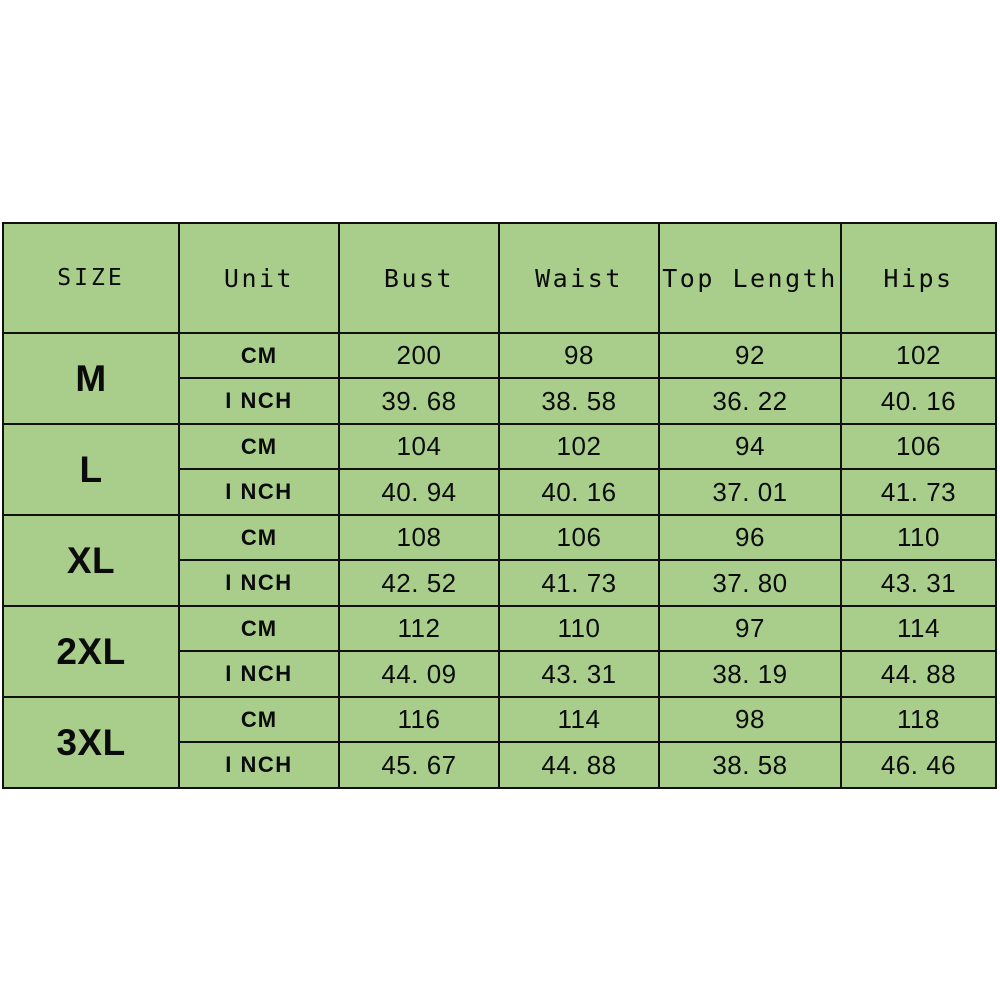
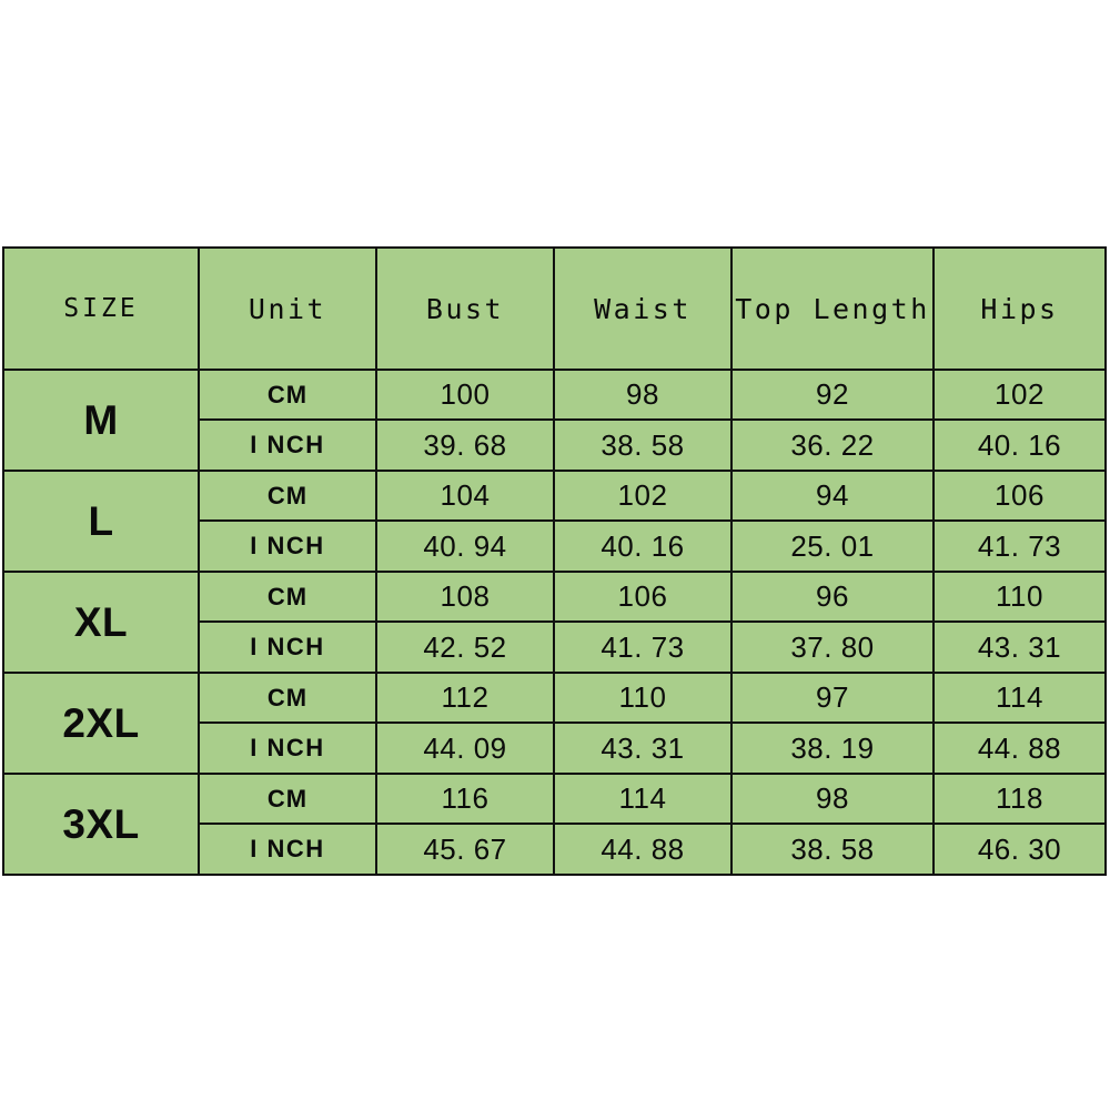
  SIZE	Unit	Bust	Waist	Top Length	Hips
- M	CM	200	98	92	102
+ M	CM	100	98	92	102
  I NCH	39. 68	38. 58	36. 22	40. 16
  L	CM	104	102	94	106
- I NCH	40. 94	40. 16	37. 01	41. 73
+ I NCH	40. 94	40. 16	25. 01	41. 73
  XL	CM	108	106	96	110
  I NCH	42. 52	41. 73	37. 80	43. 31
  2XL	CM	112	110	97	114
  I NCH	44. 09	43. 31	38. 19	44. 88
  3XL	CM	116	114	98	118
- I NCH	45. 67	44. 88	38. 58	46. 46
+ I NCH	45. 67	44. 88	38. 58	46. 30
